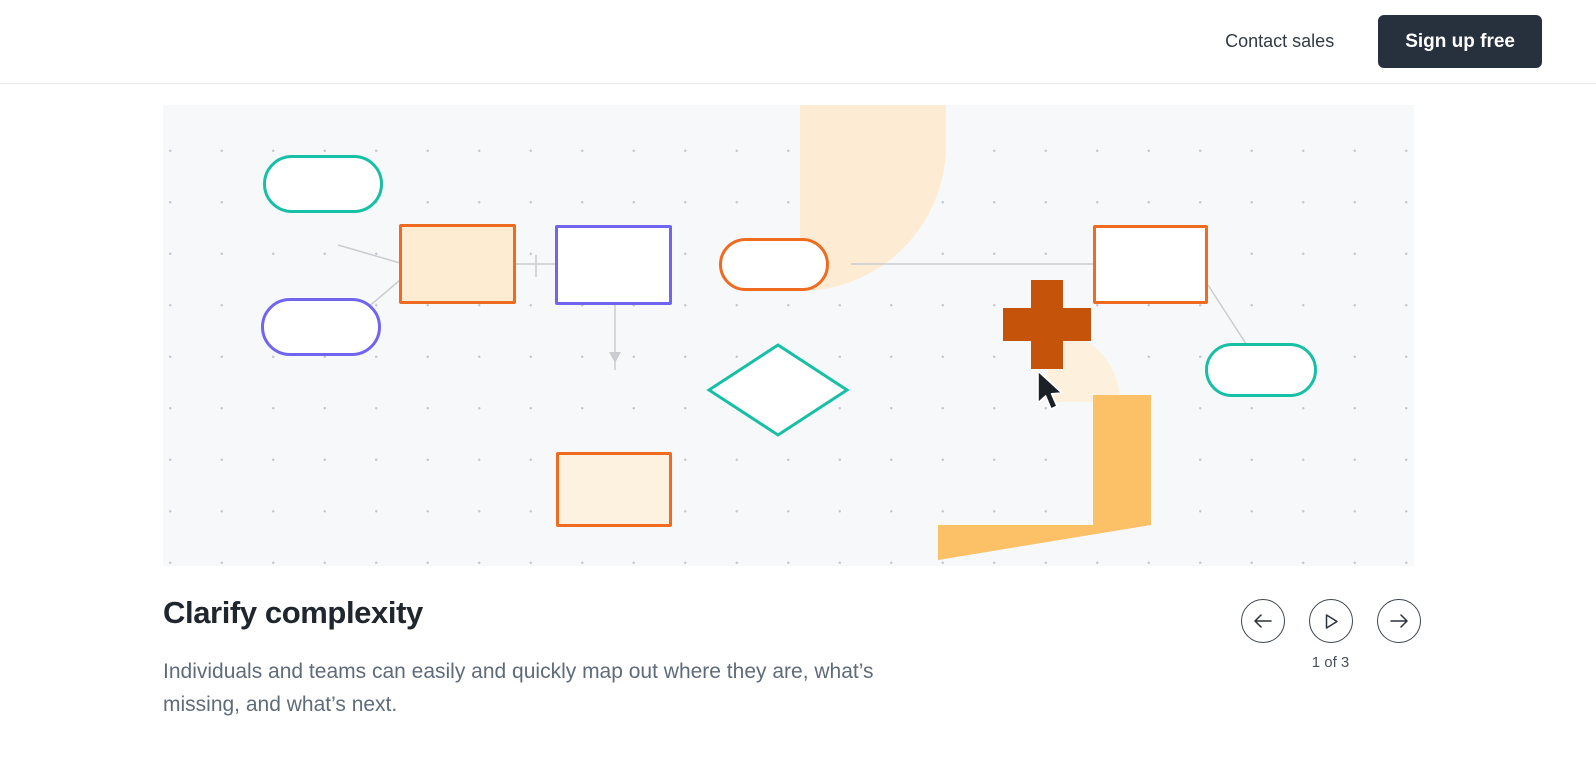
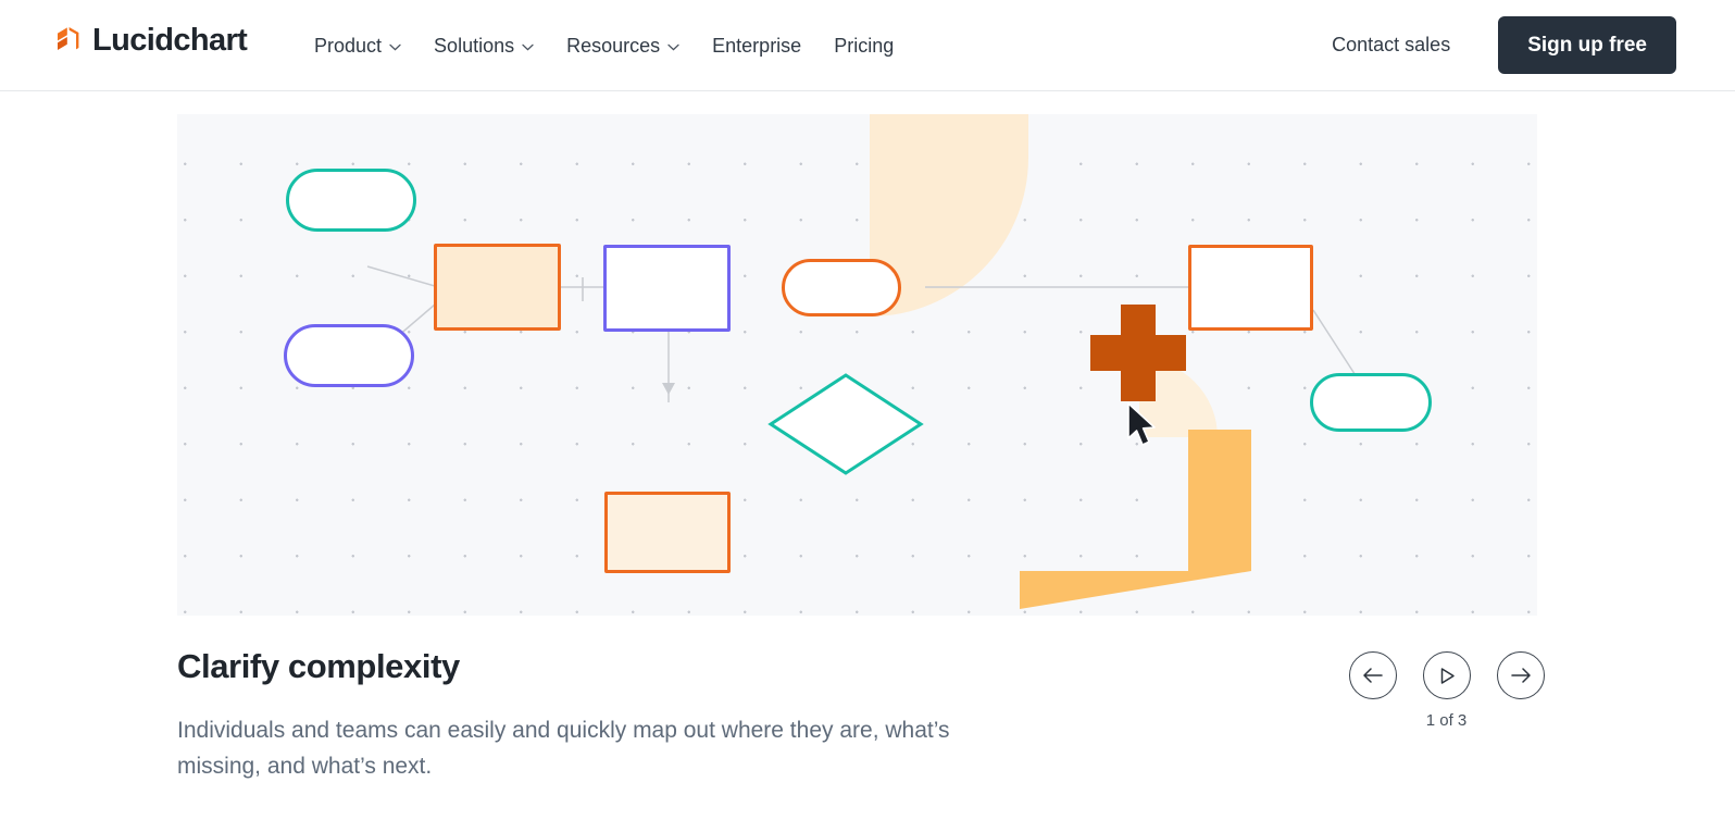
+ Lucidchart
+ Product
+ Solutions
+ Resources
+ Enterprise
+ Pricing
  Contact sales
  Sign up free
  Clarify complexity
  Individuals and teams can easily and quickly map out where they are, what’s missing, and what’s next.
  1 of 3
